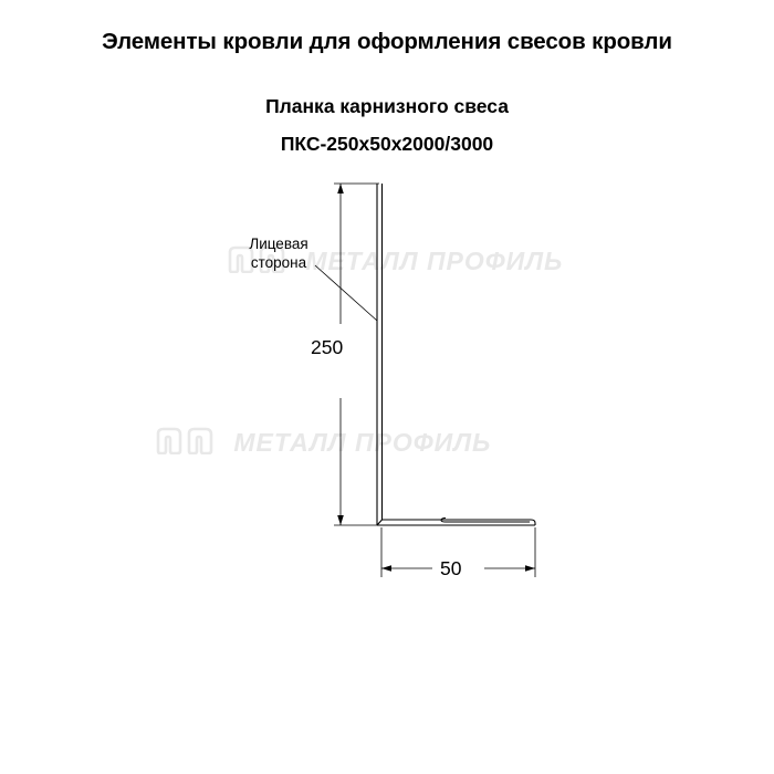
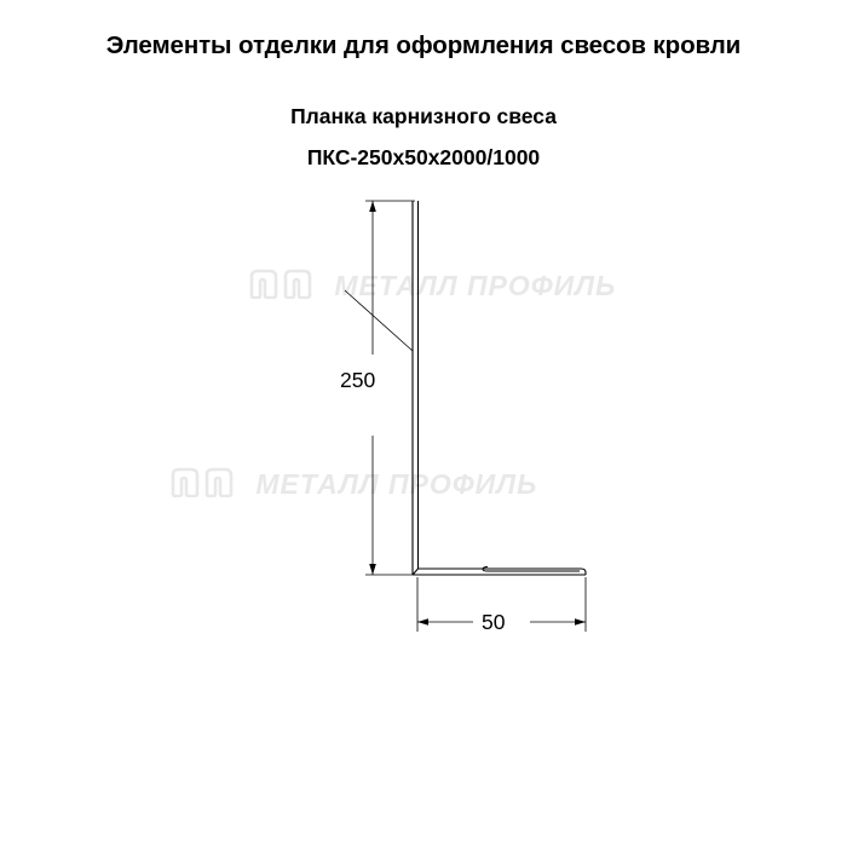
- Элементы кровли для оформления свесов кровли
+ Элементы отделки для оформления свесов кровли
  Планка карнизного свеса
- ПКС-250х50х2000/3000
+ ПКС-250х50х2000/1000
  МЕТАЛЛ ПРОФИЛЬ
  МЕТАЛЛ ПРОФИЛЬ
- Лицевая
- сторона
  250
  50
